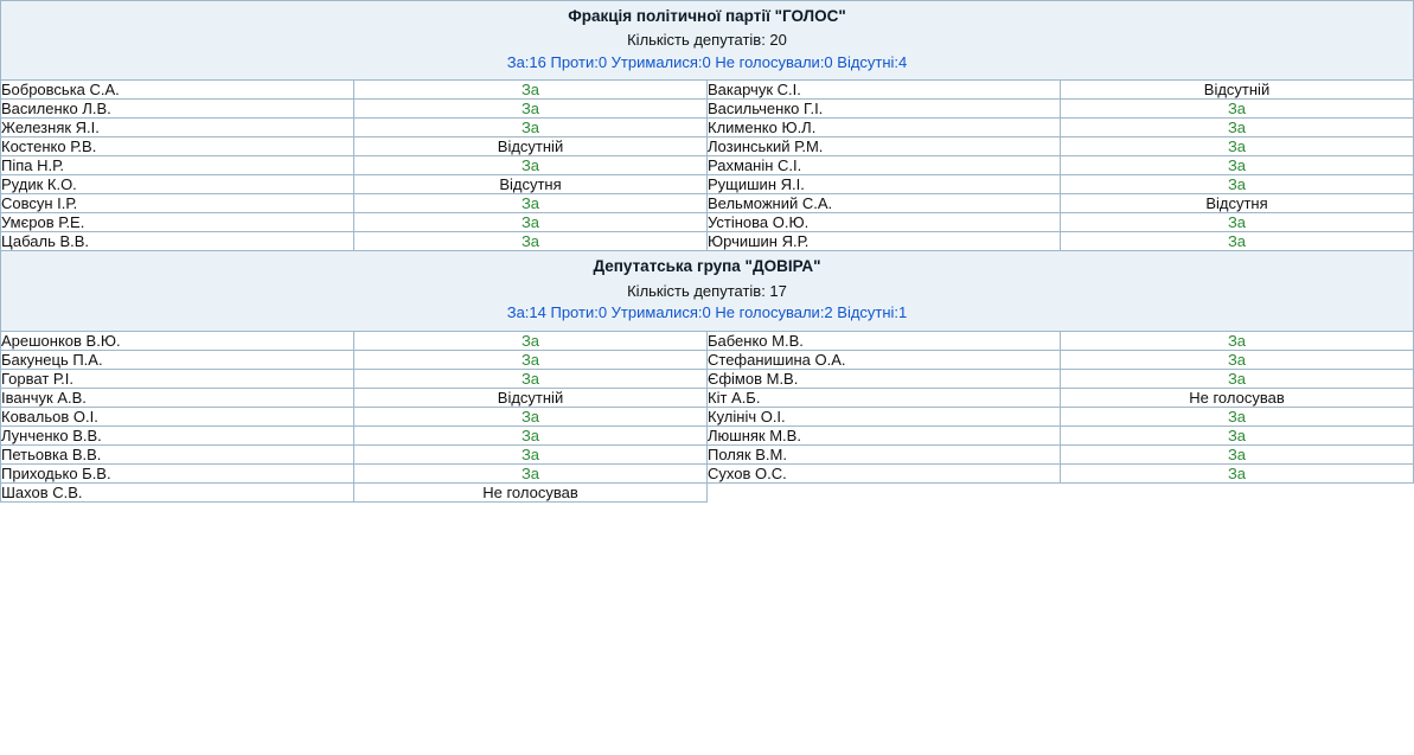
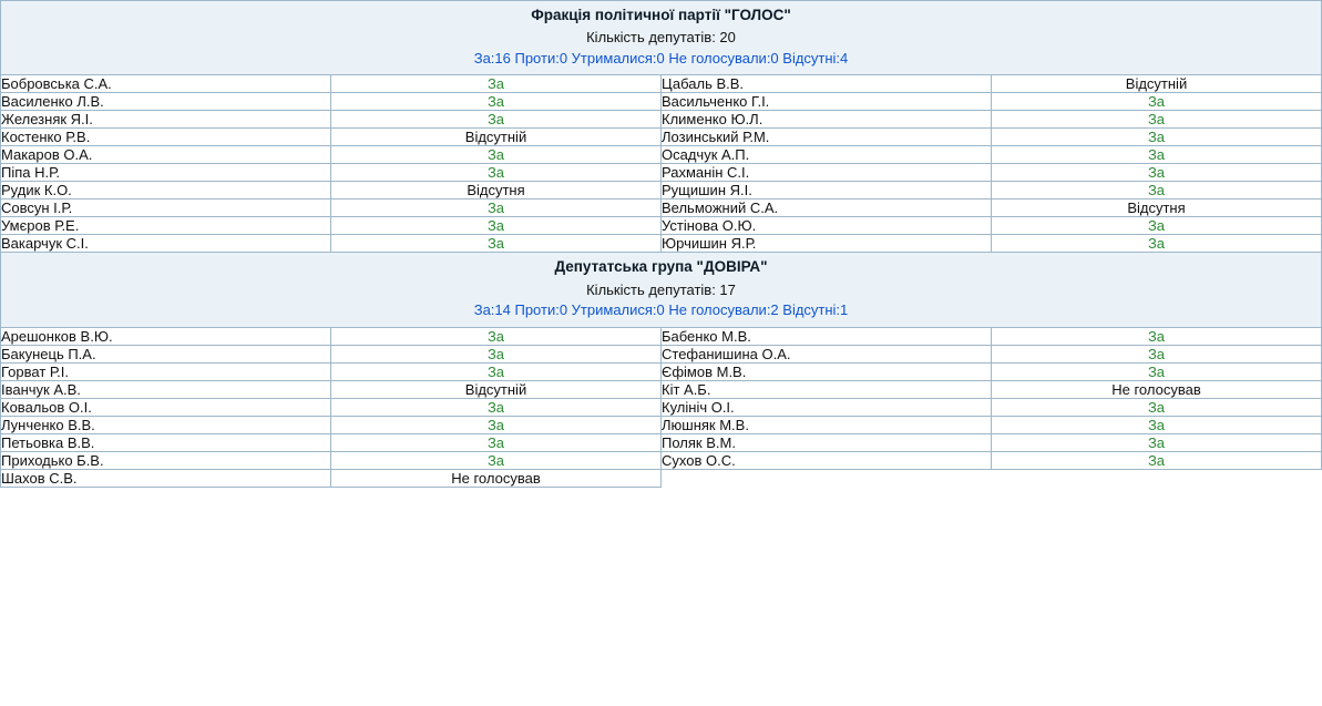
  Фракція політичної партії "ГОЛОС"Кількість депутатів: 20За:16 Проти:0 Утрималися:0 Не голосували:0 Відсутні:4
- Бобровська С.А.	За	Вакарчук С.І.	Відсутній
+ Бобровська С.А.	За	Цабаль В.В.	Відсутній
  Василенко Л.В.	За	Васильченко Г.І.	За
  Железняк Я.І.	За	Клименко Ю.Л.	За
  Костенко Р.В.	Відсутній	Лозинський Р.М.	За
+ Макаров О.А.	За	Осадчук А.П.	За
  Піпа Н.Р.	За	Рахманін С.І.	За
  Рудик К.О.	Відсутня	Рущишин Я.І.	За
  Совсун І.Р.	За	Вельможний С.А.	Відсутня
  Умєров Р.Е.	За	Устінова О.Ю.	За
- Цабаль В.В.	За	Юрчишин Я.Р.	За
+ Вакарчук С.І.	За	Юрчишин Я.Р.	За
  Депутатська група "ДОВІРА"Кількість депутатів: 17За:14 Проти:0 Утрималися:0 Не голосували:2 Відсутні:1
  Арешонков В.Ю.	За	Бабенко М.В.	За
  Бакунець П.А.	За	Стефанишина О.А.	За
  Горват Р.І.	За	Єфімов М.В.	За
  Іванчук А.В.	Відсутній	Кіт А.Б.	Не голосував
  Ковальов О.І.	За	Кулініч О.І.	За
  Лунченко В.В.	За	Люшняк М.В.	За
  Петьовка В.В.	За	Поляк В.М.	За
  Приходько Б.В.	За	Сухов О.С.	За
  Шахов С.В.	Не голосував
